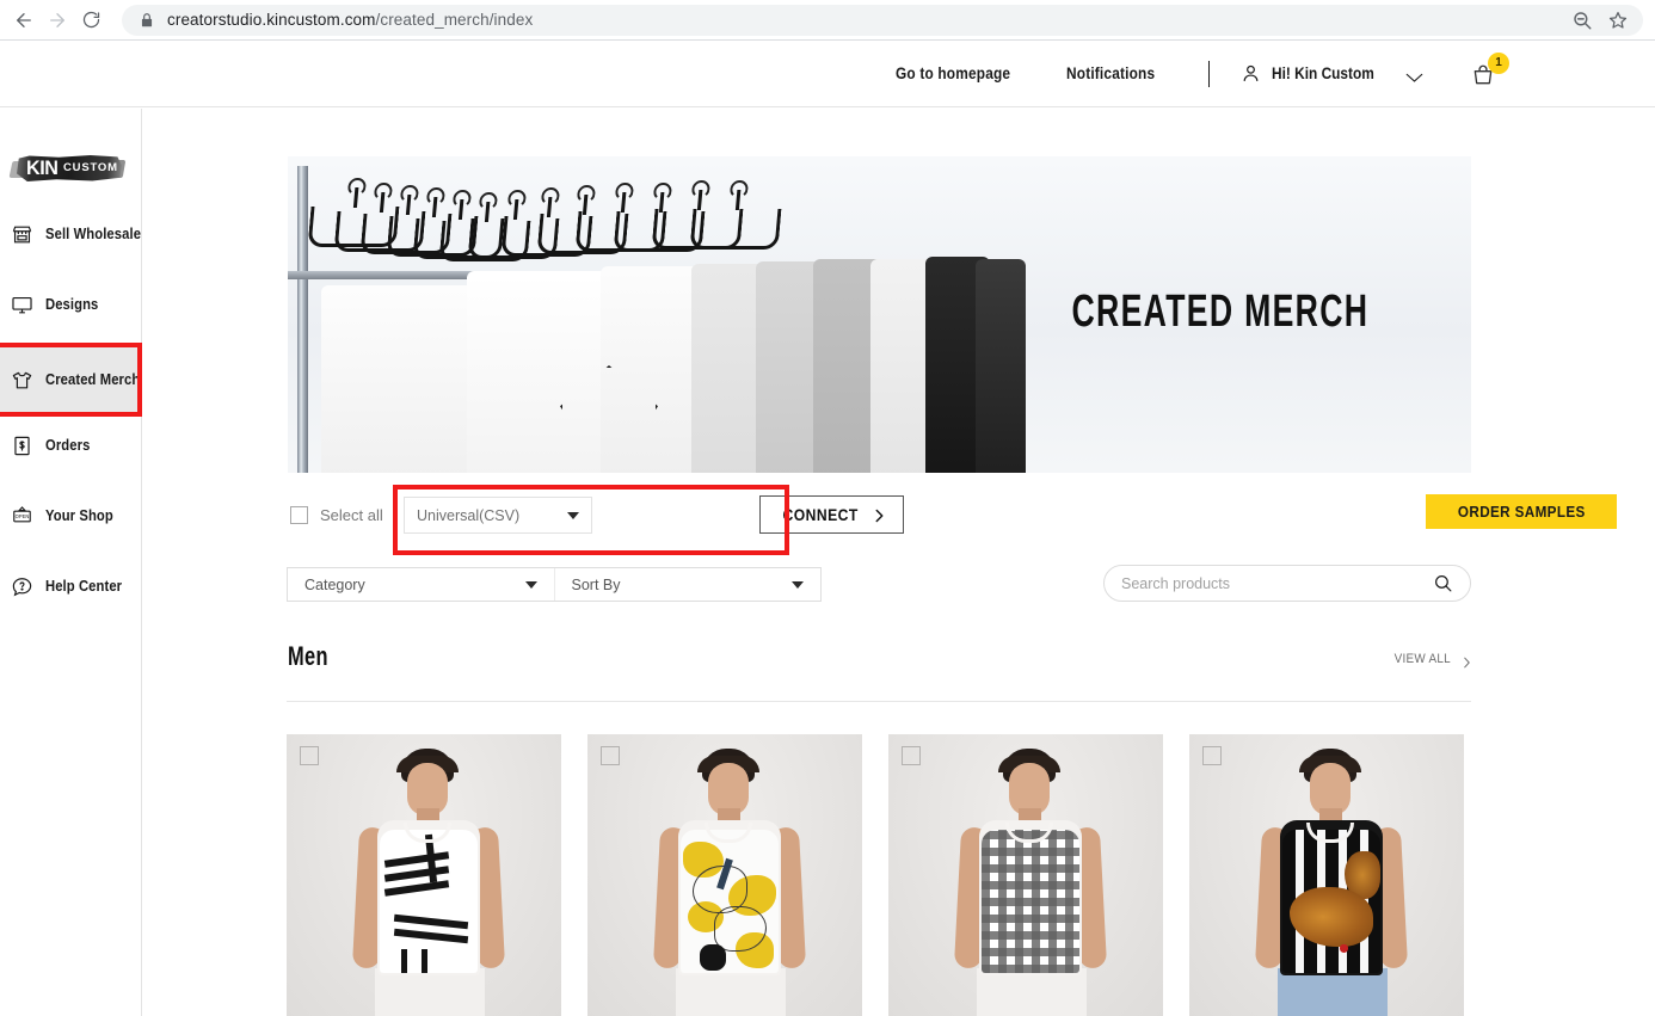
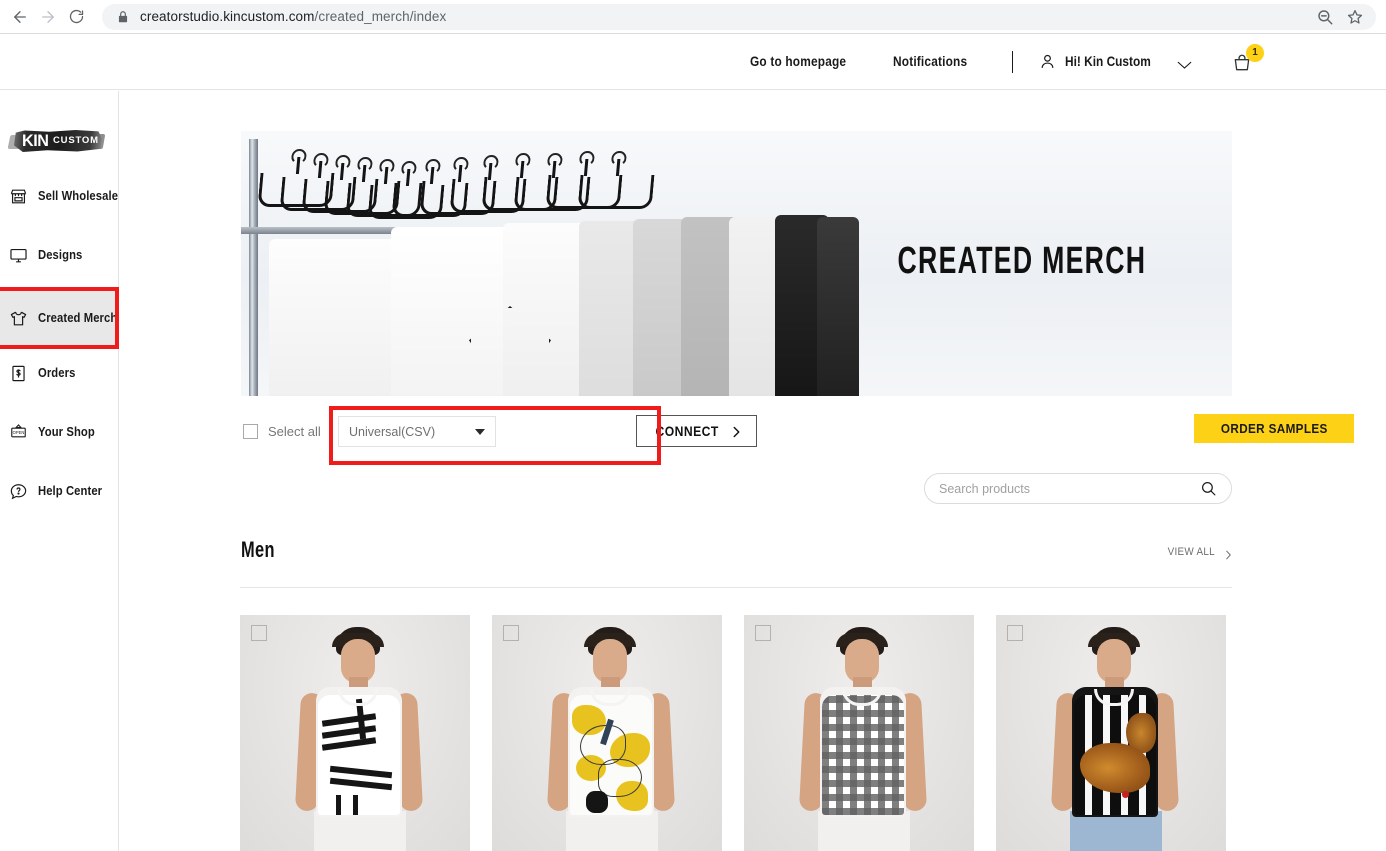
  creatorstudio.kincustom.com/created_merch/index
  Go to homepage
  Notifications
  Hi! Kin Custom
  1
  KIN
  CUSTOM
  Sell Wholesale
  Designs
  Created Merch
  Orders
  Your Shop
  Help Center
  CREATED MERCH
  Select all
  Universal(CSV)
  CONNECT
  ORDER SAMPLES
- Category
- Sort By
  Search products
  Men
  VIEW ALL
